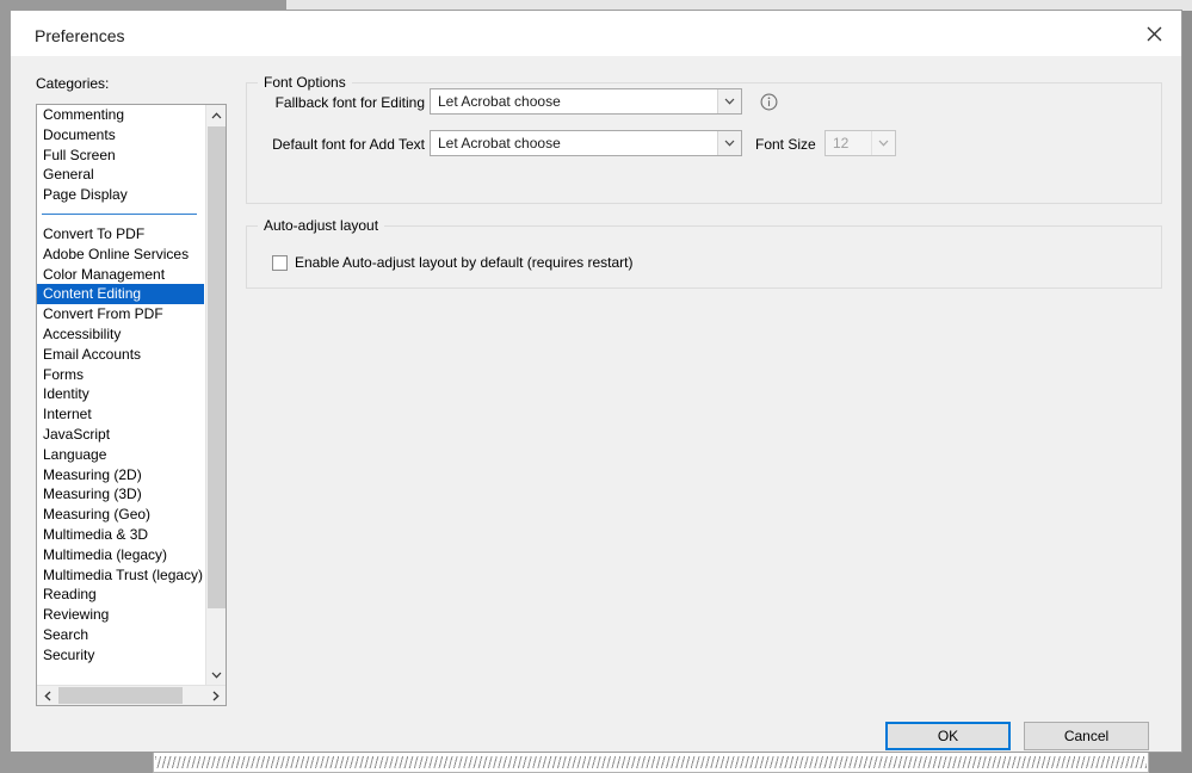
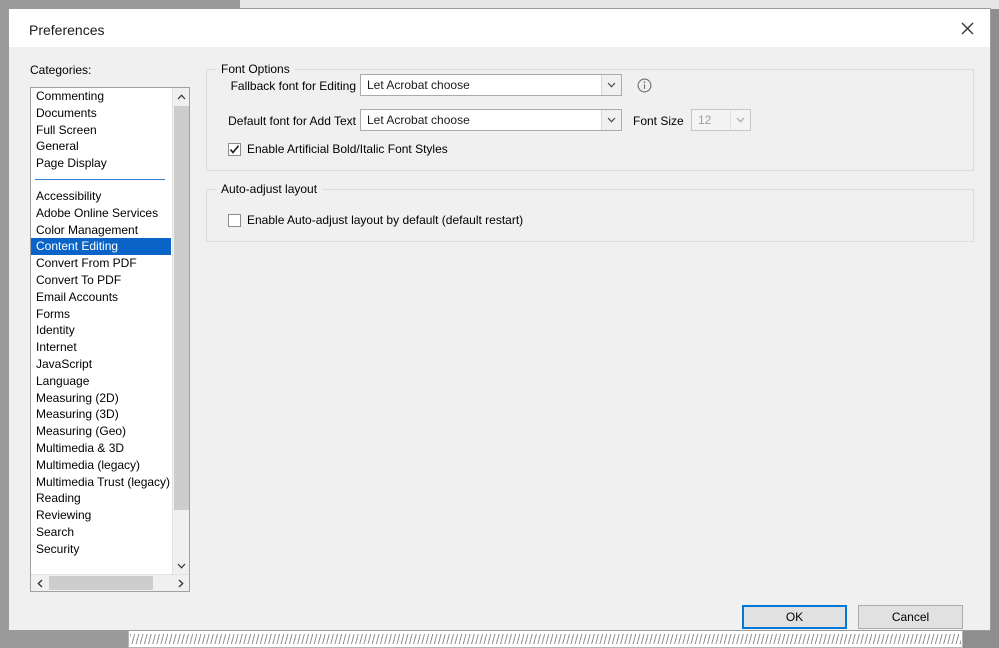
  Preferences
  Categories:
  Commenting
  Documents
  Full Screen
  General
  Page Display
- Convert To PDF
+ Accessibility
  Adobe Online Services
  Color Management
  Content Editing
  Convert From PDF
- Accessibility
+ Convert To PDF
  Email Accounts
  Forms
  Identity
  Internet
  JavaScript
  Language
  Measuring (2D)
  Measuring (3D)
  Measuring (Geo)
  Multimedia & 3D
  Multimedia (legacy)
  Multimedia Trust (legacy)
  Reading
  Reviewing
  Search
  Security
  Font Options
  Fallback font for Editing
  Let Acrobat choose
  Default font for Add Text
  Let Acrobat choose
  Font Size
  12
+ Enable Artificial Bold/Italic Font Styles
  Auto-adjust layout
- Enable Auto-adjust layout by default (requires restart)
+ Enable Auto-adjust layout by default (default restart)
  OK
  Cancel
